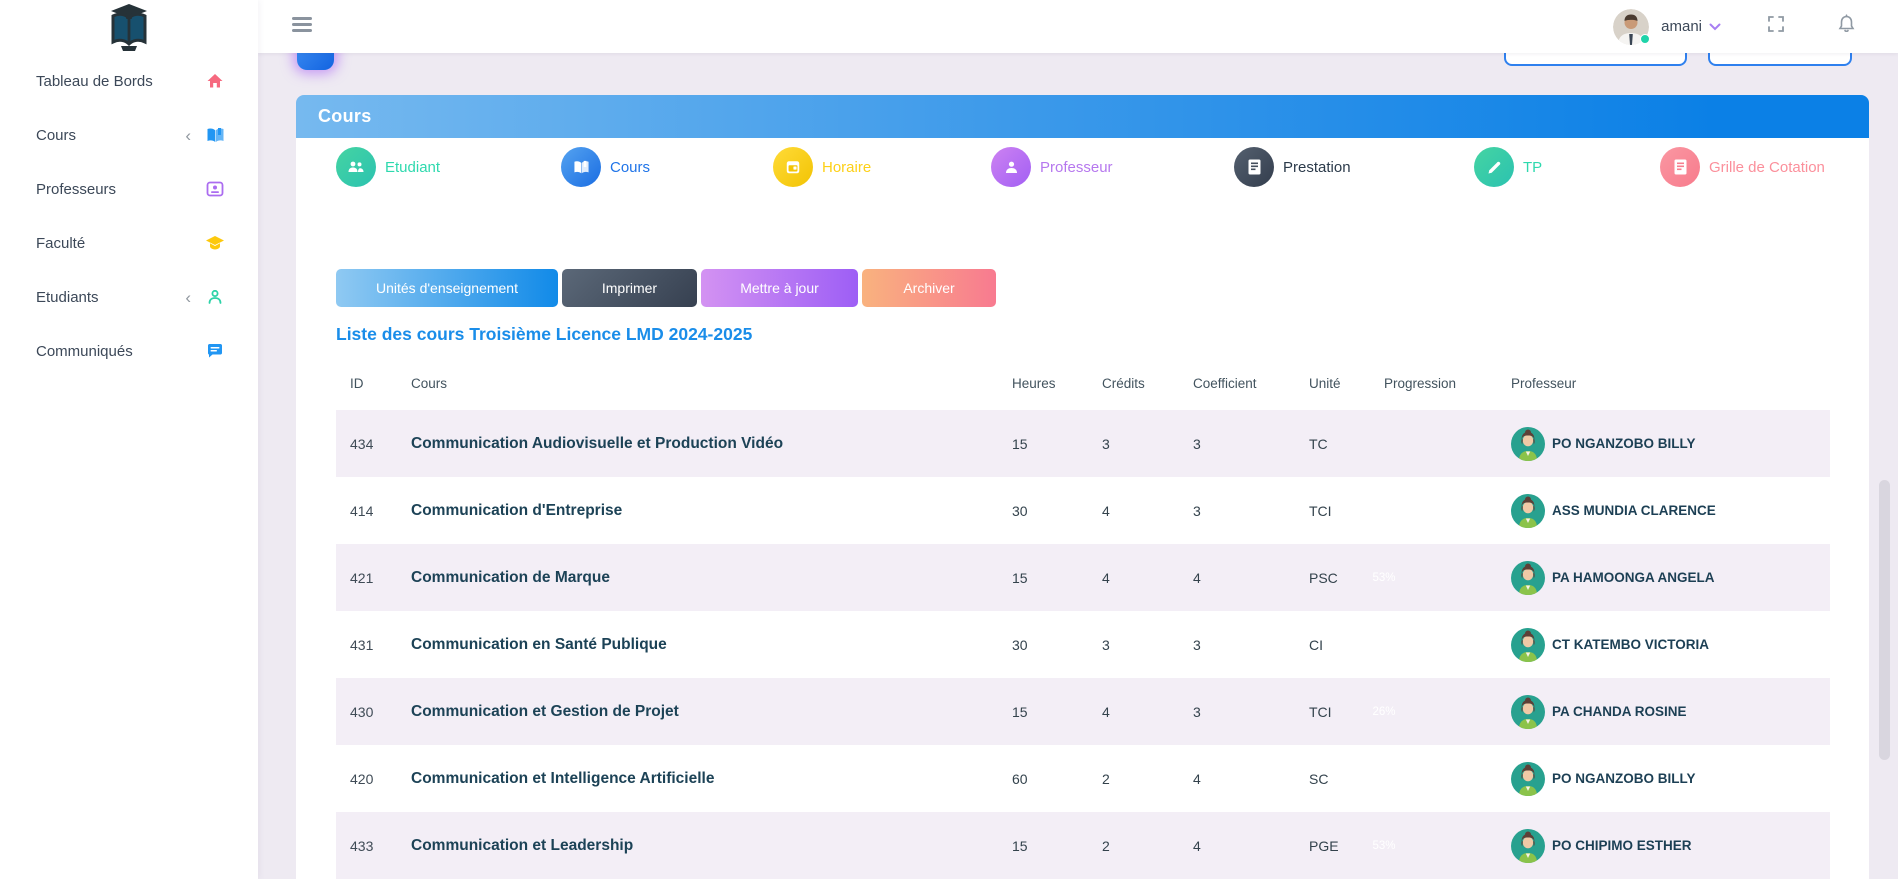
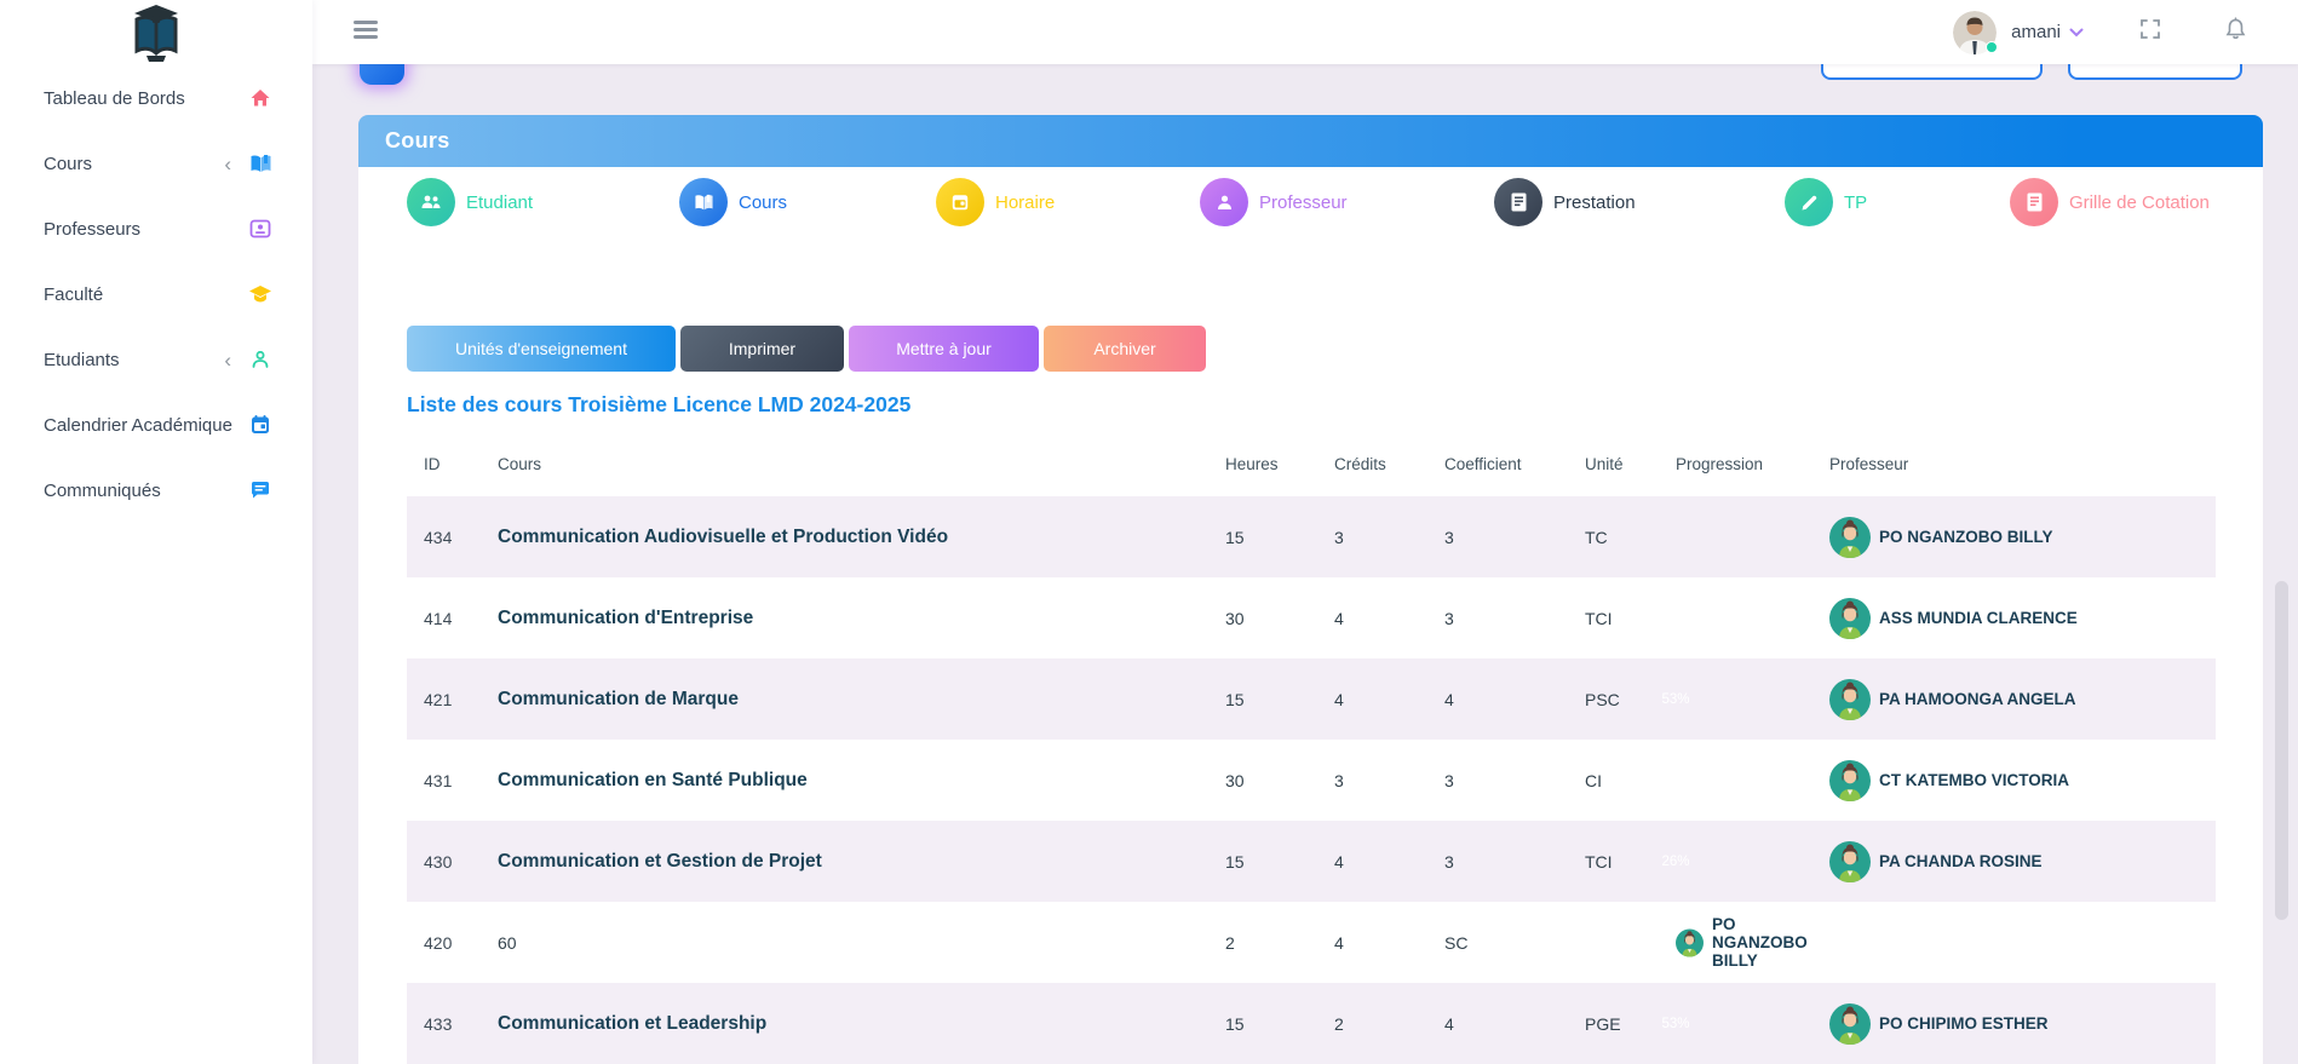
  Tableau de Bords
  Cours
  ‹
  Professeurs
  Faculté
  Etudiants
  ‹
+ Calendrier Académique
  Communiqués
  amani
  Cours
  Etudiant
  Cours
  Horaire
  Professeur
  Prestation
  TP
  Grille de Cotation
  Unités d'enseignement
  Imprimer
  Mettre à jour
  Archiver
  Liste des cours Troisième Licence LMD 2024-2025
  ID
  Cours
  Heures
  Crédits
  Coefficient
  Unité
  Progression
  Professeur
  434
  Communication Audiovisuelle et Production Vidéo
  15
  3
  3
  TC
  PO NGANZOBO BILLY
  414
  Communication d'Entreprise
  30
  4
  3
  TCI
  ASS MUNDIA CLARENCE
  421
  Communication de Marque
  15
  4
  4
  PSC
  PA HAMOONGA ANGELA
  431
  Communication en Santé Publique
  30
  3
  3
  CI
  CT KATEMBO VICTORIA
  430
  Communication et Gestion de Projet
  15
  4
  3
  TCI
  PA CHANDA ROSINE
  420
- Communication et Intelligence Artificielle
  60
  2
  4
  SC
  PO NGANZOBO BILLY
  433
  Communication et Leadership
  15
  2
  4
  PGE
  PO CHIPIMO ESTHER
